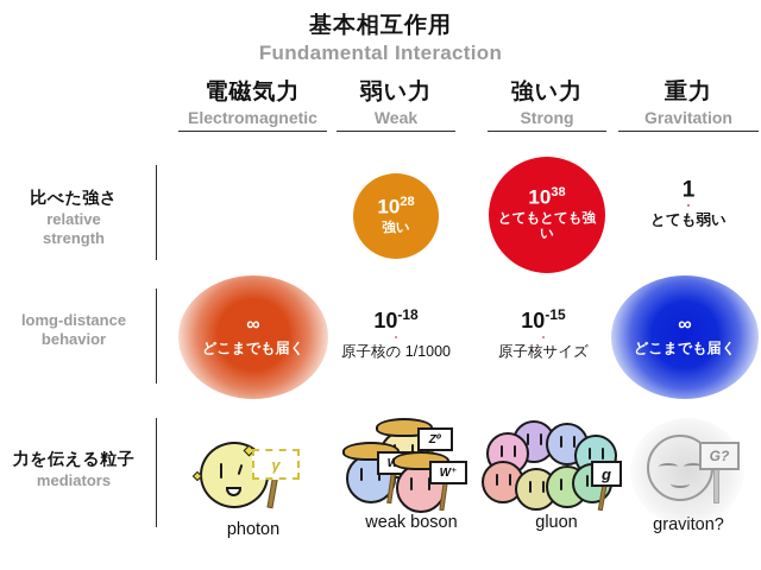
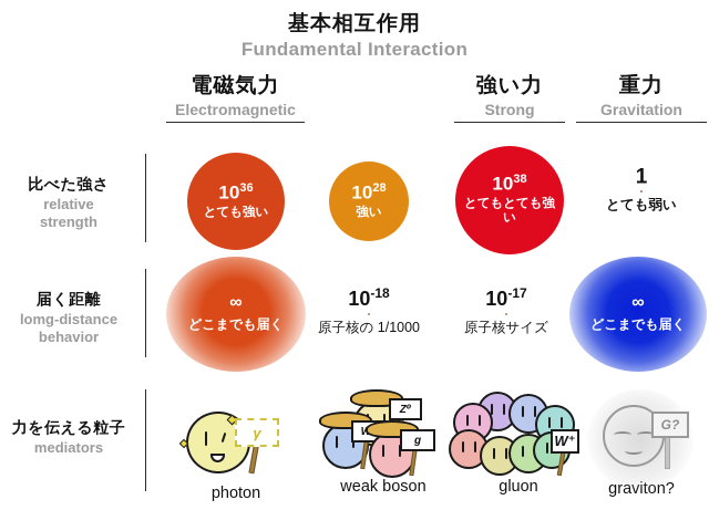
  基本相互作用
  Fundamental Interaction
  電磁気力
  Electromagnetic
- 弱い力
- Weak
  強い力
  Strong
  重力
  Gravitation
  比べた強さ
  relative
  strength
+ 届く距離
  lomg-distance
  behavior
  力を伝える粒子
  mediators
+ 1036
+ とても強い
  1028
  強い
  1038
  とてもとても強い
  1
  とても弱い
  ∞
  どこまでも届く
  10-18
  原子核の 1/1000
- 10-15
+ 10-17
  原子核サイズ
  ∞
  どこまでも届く
  γ
  photon
  Z⁰
- W⁺
+ g
  weak boson
- g
+ W⁺
  gluon
  G?
  graviton?
